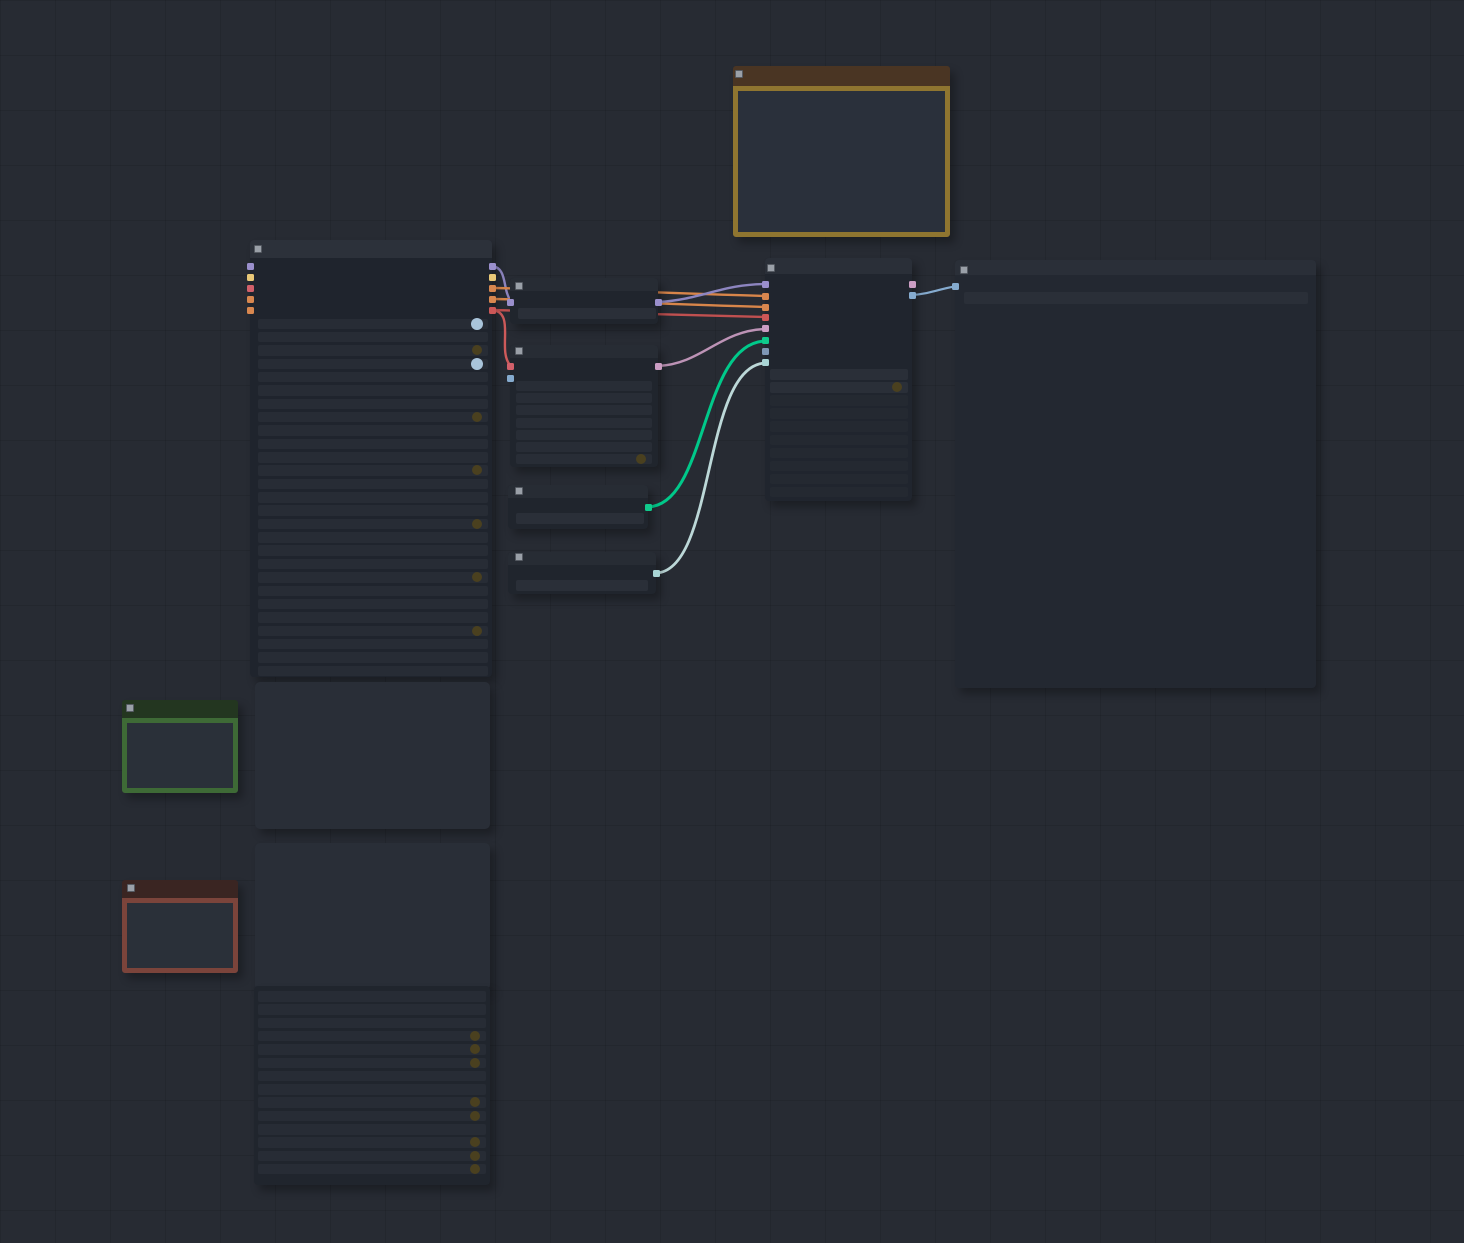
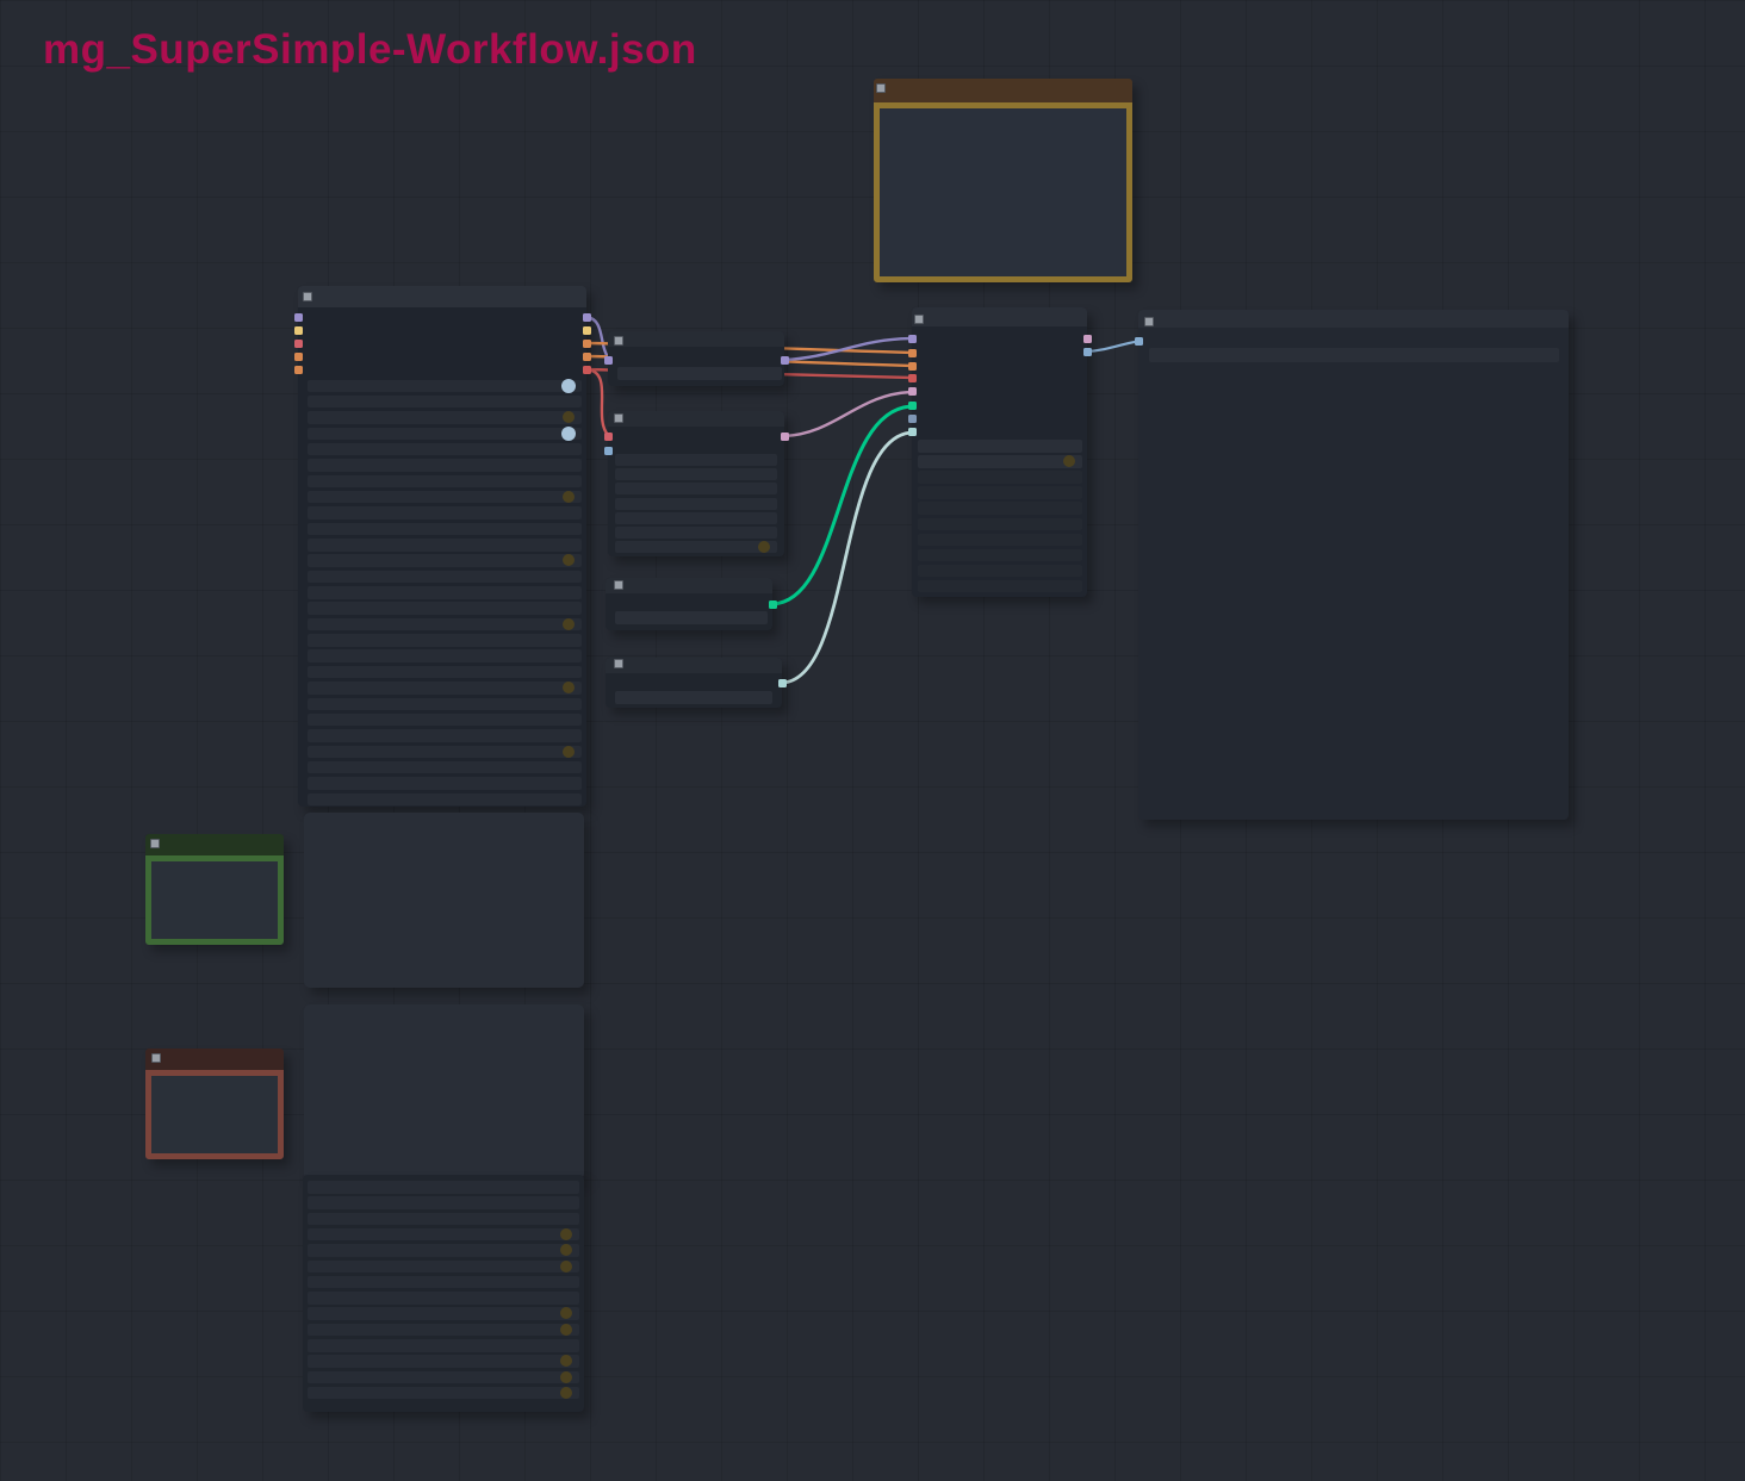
+ mg_SuperSimple-Workflow.json
